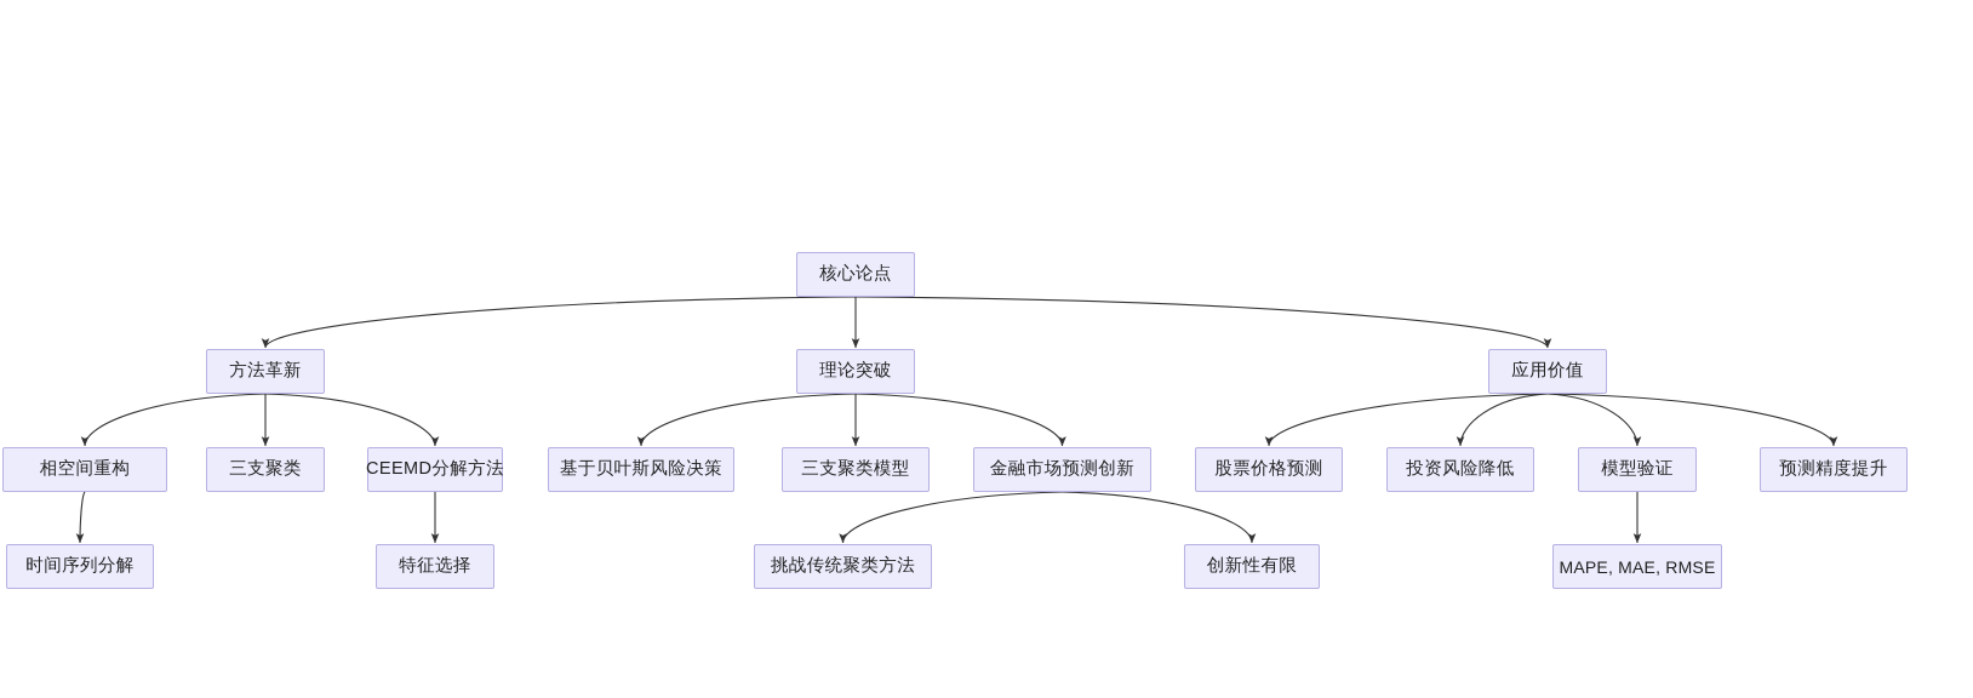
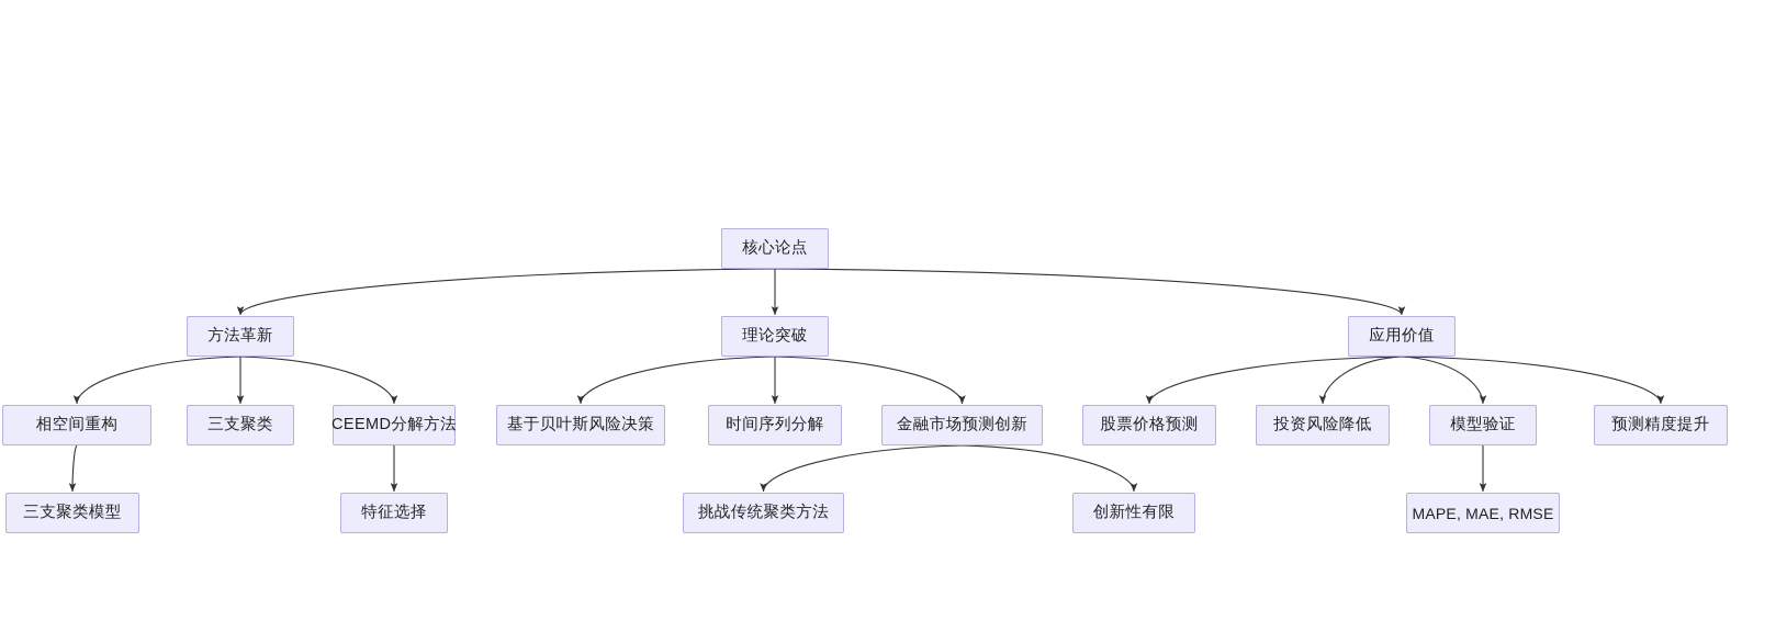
  核心论点
  方法革新
  理论突破
  应用价值
  相空间重构
  三支聚类
  CEEMD分解方法
  基于贝叶斯风险决策
- 三支聚类模型
+ 时间序列分解
  金融市场预测创新
  股票价格预测
  投资风险降低
  模型验证
  预测精度提升
- 时间序列分解
+ 三支聚类模型
  特征选择
  挑战传统聚类方法
  创新性有限
  MAPE, MAE, RMSE
